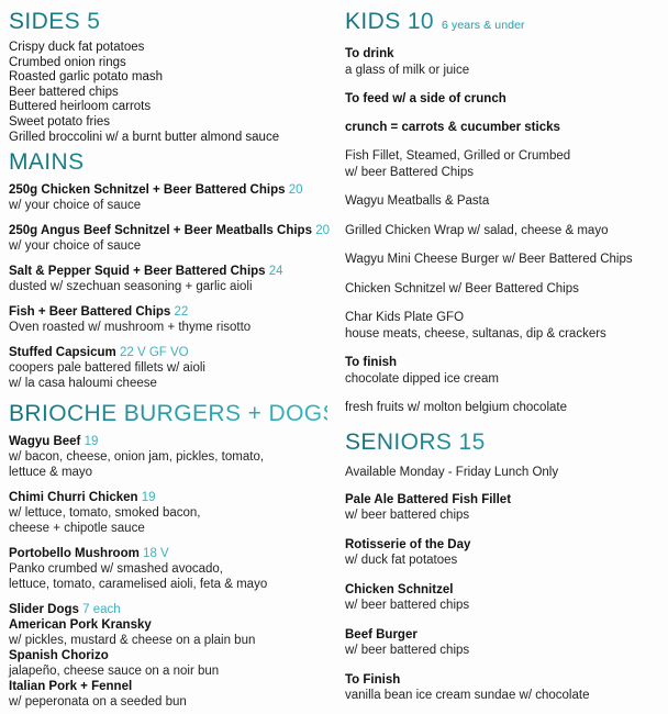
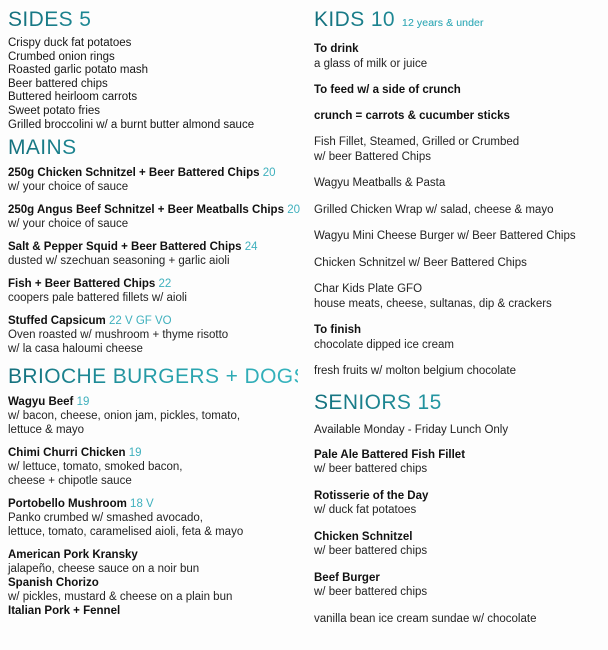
  SIDES 5
  Crispy duck fat potatoes
  Crumbed onion rings
  Roasted garlic potato mash
  Beer battered chips
  Buttered heirloom carrots
  Sweet potato fries
  Grilled broccolini w/ a burnt butter almond sauce
  MAINS
  250g Chicken Schnitzel + Beer Battered Chips 20
  w/ your choice of sauce
  250g Angus Beef Schnitzel + Beer Meatballs Chips 20
  w/ your choice of sauce
  Salt & Pepper Squid + Beer Battered Chips 24
  dusted w/ szechuan seasoning + garlic aioli
  Fish + Beer Battered Chips 22
- Oven roasted w/ mushroom + thyme risotto
+ coopers pale battered fillets w/ aioli
  Stuffed Capsicum 22 V GF VO
- coopers pale battered fillets w/ aioli
+ Oven roasted w/ mushroom + thyme risotto
  w/ la casa haloumi cheese
  BRIOCHE BURGERS + DOGS
  Wagyu Beef 19
  w/ bacon, cheese, onion jam, pickles, tomato,
  lettuce & mayo
  Chimi Churri Chicken 19
  w/ lettuce, tomato, smoked bacon,
  cheese + chipotle sauce
  Portobello Mushroom 18 V
  Panko crumbed w/ smashed avocado,
  lettuce, tomato, caramelised aioli, feta & mayo
- Slider Dogs 7 each
  American Pork Kransky
- w/ pickles, mustard & cheese on a plain bun
+ jalapeño, cheese sauce on a noir bun
  Spanish Chorizo
- jalapeño, cheese sauce on a noir bun
+ w/ pickles, mustard & cheese on a plain bun
  Italian Pork + Fennel
- w/ peperonata on a seeded bun
  KIDS 10
- 6 years & under
+ 12 years & under
  To drink
  a glass of milk or juice
  To feed w/ a side of crunch
  crunch = carrots & cucumber sticks
  Fish Fillet, Steamed, Grilled or Crumbed
  w/ beer Battered Chips
  Wagyu Meatballs & Pasta
  Grilled Chicken Wrap w/ salad, cheese & mayo
  Wagyu Mini Cheese Burger w/ Beer Battered Chips
  Chicken Schnitzel w/ Beer Battered Chips
  Char Kids Plate GFO
  house meats, cheese, sultanas, dip & crackers
  To finish
  chocolate dipped ice cream
  fresh fruits w/ molton belgium chocolate
  SENIORS 15
  Available Monday - Friday Lunch Only
  Pale Ale Battered Fish Fillet
  w/ beer battered chips
  Rotisserie of the Day
  w/ duck fat potatoes
  Chicken Schnitzel
  w/ beer battered chips
  Beef Burger
  w/ beer battered chips
- To Finish
  vanilla bean ice cream sundae w/ chocolate
